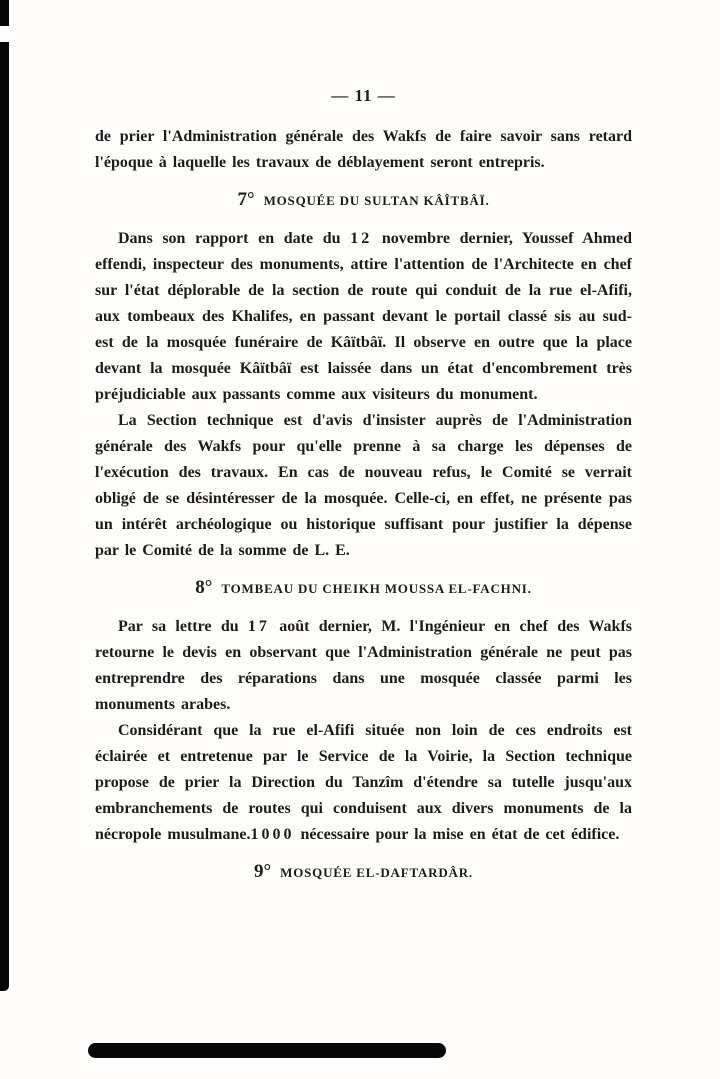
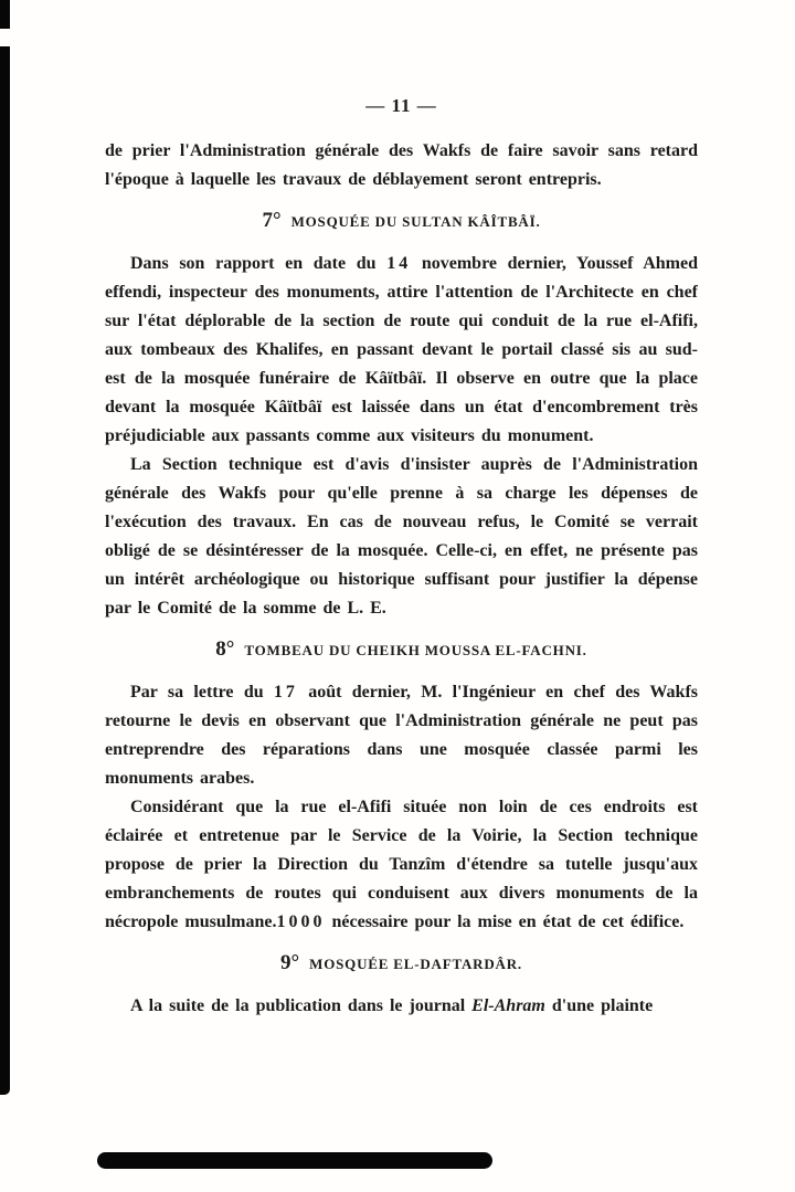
  — 11 —
  de prier l'Administration générale des Wakfs de faire savoir sans retard l'époque à laquelle les travaux de déblayement seront entrepris.
  7° MOSQUÉE DU SULTAN KÂÎTBÂÏ.
- Dans son rapport en date du 12 novembre dernier, Youssef Ahmed effendi, inspecteur des monuments, attire l'attention de l'Architecte en chef sur l'état déplorable de la section de route qui conduit de la rue el-Afifi, aux tombeaux des Khalifes, en passant devant le portail classé sis au sud-est de la mosquée funéraire de Kâïtbâï. Il observe en outre que la place devant la mosquée Kâïtbâï est laissée dans un état d'encombrement très préjudiciable aux passants comme aux visiteurs du monument.
+ Dans son rapport en date du 14 novembre dernier, Youssef Ahmed effendi, inspecteur des monuments, attire l'attention de l'Architecte en chef sur l'état déplorable de la section de route qui conduit de la rue el-Afifi, aux tombeaux des Khalifes, en passant devant le portail classé sis au sud-est de la mosquée funéraire de Kâïtbâï. Il observe en outre que la place devant la mosquée Kâïtbâï est laissée dans un état d'encombrement très préjudiciable aux passants comme aux visiteurs du monument.
  La Section technique est d'avis d'insister auprès de l'Administration générale des Wakfs pour qu'elle prenne à sa charge les dépenses de l'exécution des travaux. En cas de nouveau refus, le Comité se verrait obligé de se désintéresser de la mosquée. Celle-ci, en effet, ne présente pas un intérêt archéologique ou historique suffisant pour justifier la dépense par le Comité de la somme de L. E.
  8° TOMBEAU DU CHEIKH MOUSSA EL-FACHNI.
  Par sa lettre du 17 août dernier, M. l'Ingénieur en chef des Wakfs retourne le devis en observant que l'Administration générale ne peut pas entreprendre des réparations dans une mosquée classée parmi les monuments arabes.
  Considérant que la rue el-Afifi située non loin de ces endroits est éclairée et entretenue par le Service de la Voirie, la Section technique propose de prier la Direction du Tanzîm d'étendre sa tutelle jusqu'aux embranchements de routes qui conduisent aux divers monuments de la nécropole musulmane.1000 nécessaire pour la mise en état de cet édifice.
  9° MOSQUÉE EL-DAFTARDÂR.
+ A la suite de la publication dans le journal El-Ahram d'une plainte
